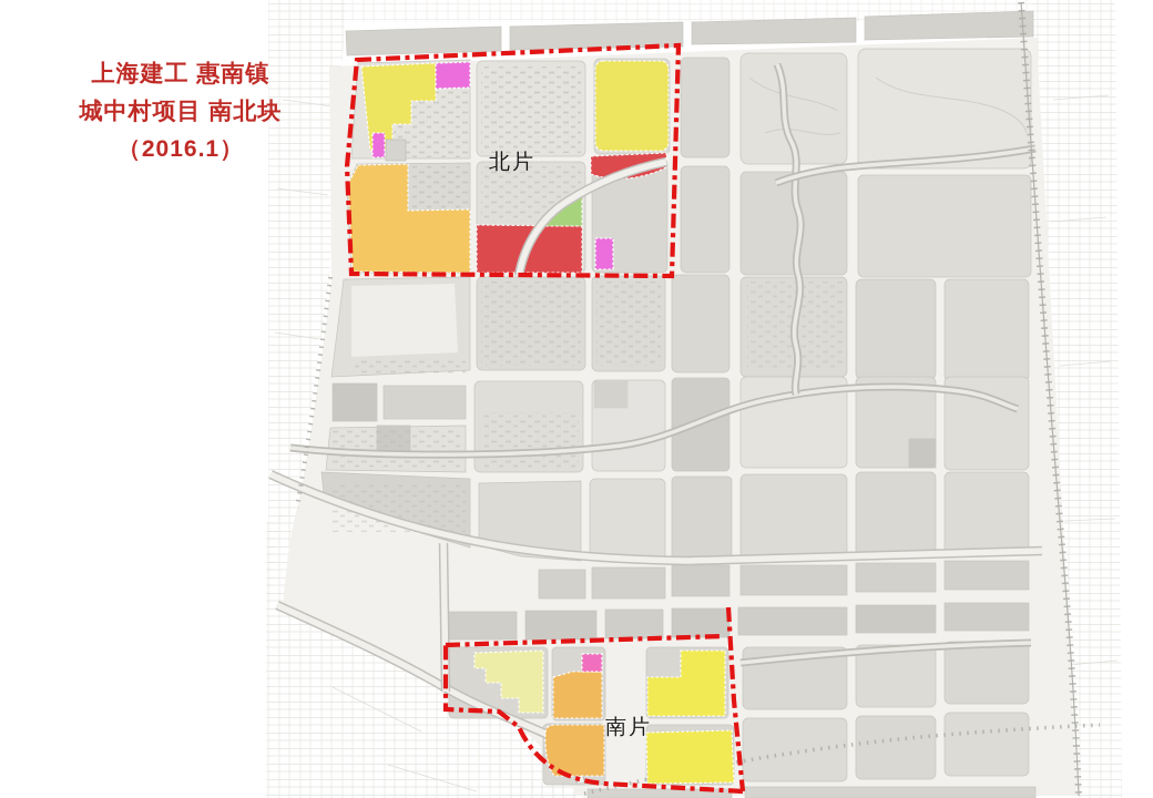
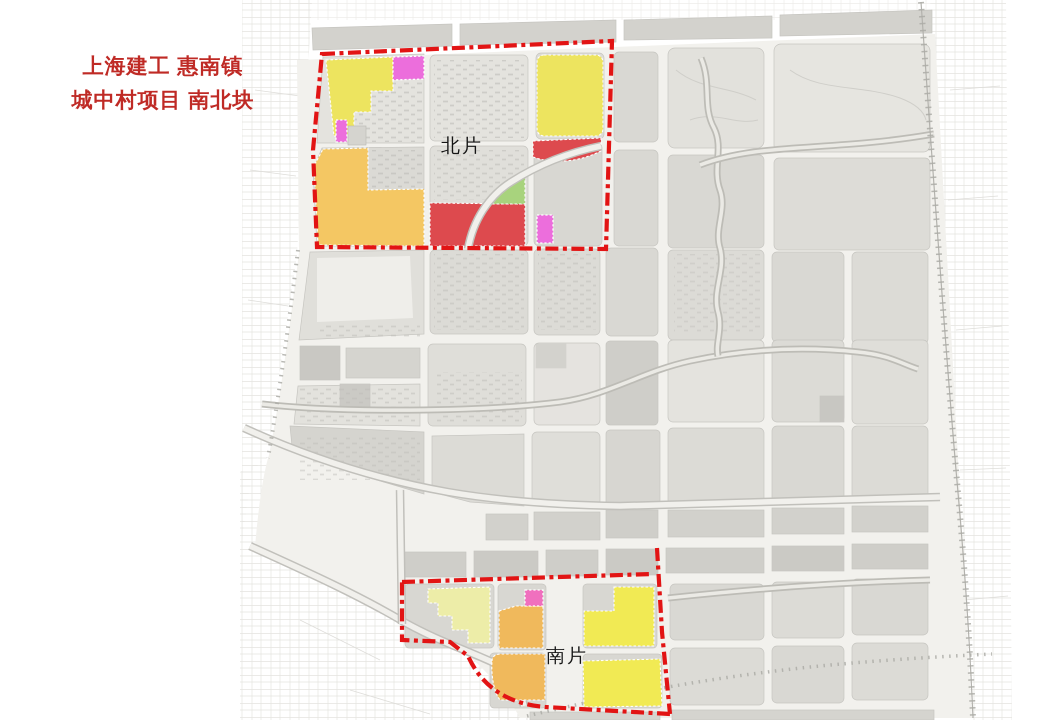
  北片
  南片
  上海建工 惠南镇
  城中村项目 南北块
- （2016.1）
